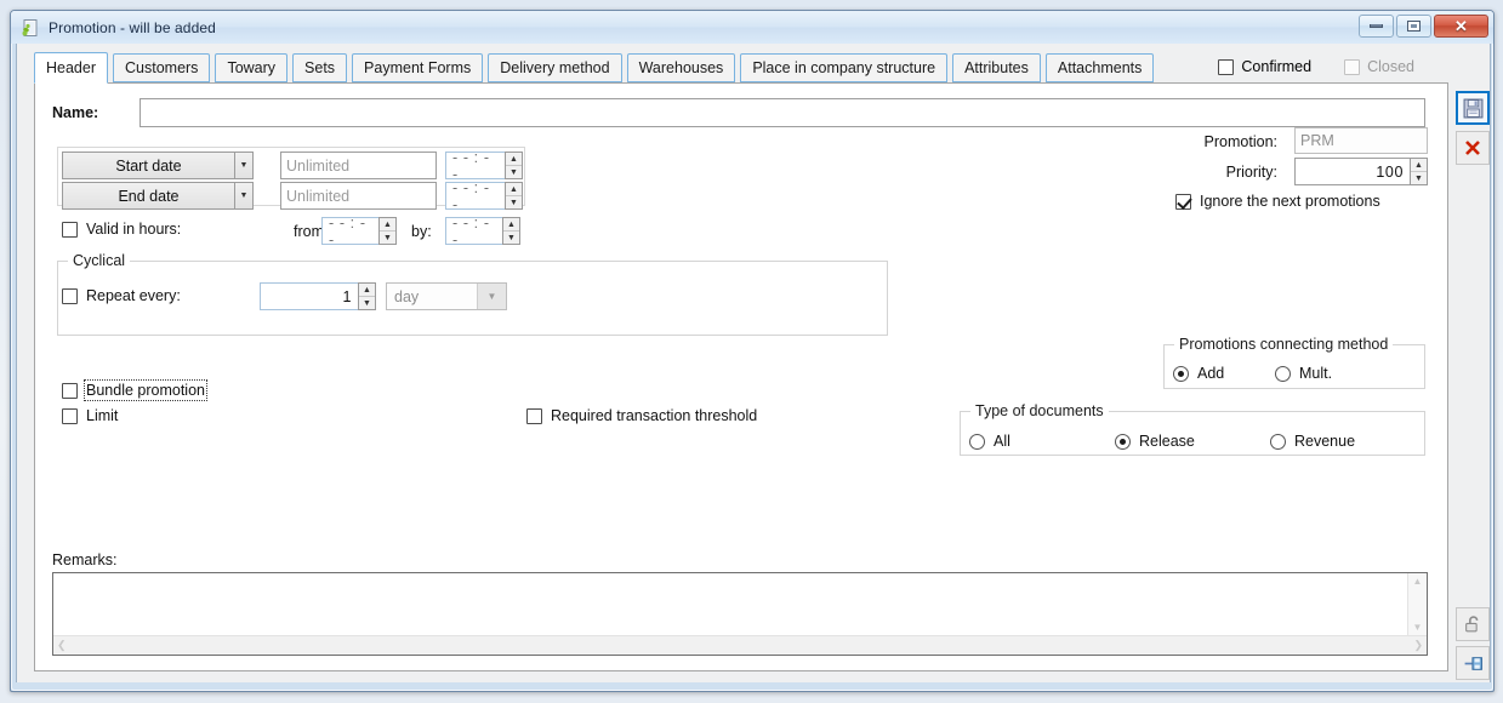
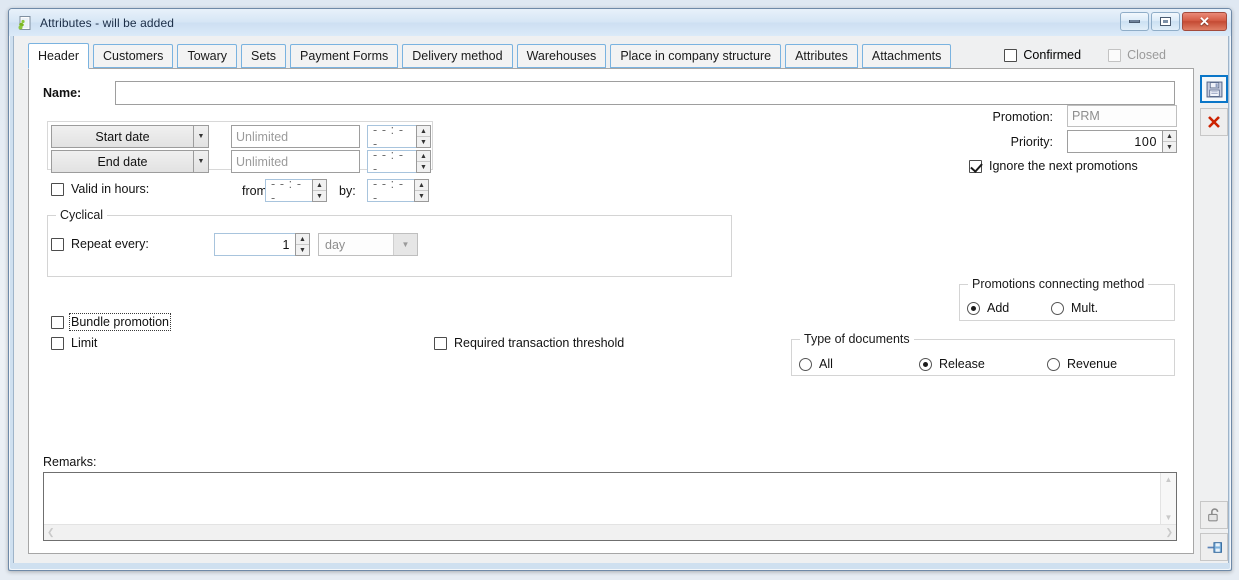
- Promotion - will be added
+ Attributes - will be added
  ✕
  Header
  Customers
  Towary
  Sets
  Payment Forms
  Delivery method
  Warehouses
  Place in company structure
  Attributes
  Attachments
  Confirmed
  Closed
  Name:
  Start date
  Unlimited
  - - : - -
  End date
  Unlimited
  - - : - -
  Valid in hours:
  from
  - - : - -
  by:
  - - : - -
  Cyclical
  Repeat every:
  1
  day
  ▼
  Bundle promotion
  Limit
  Required transaction threshold
  Promotion:
  PRM
  Priority:
  100
  Ignore the next promotions
  Promotions connecting method
  Add
  Mult.
  Type of documents
  All
  Release
  Revenue
  Remarks:
  ▲
  ▼
  ❮
  ❯
